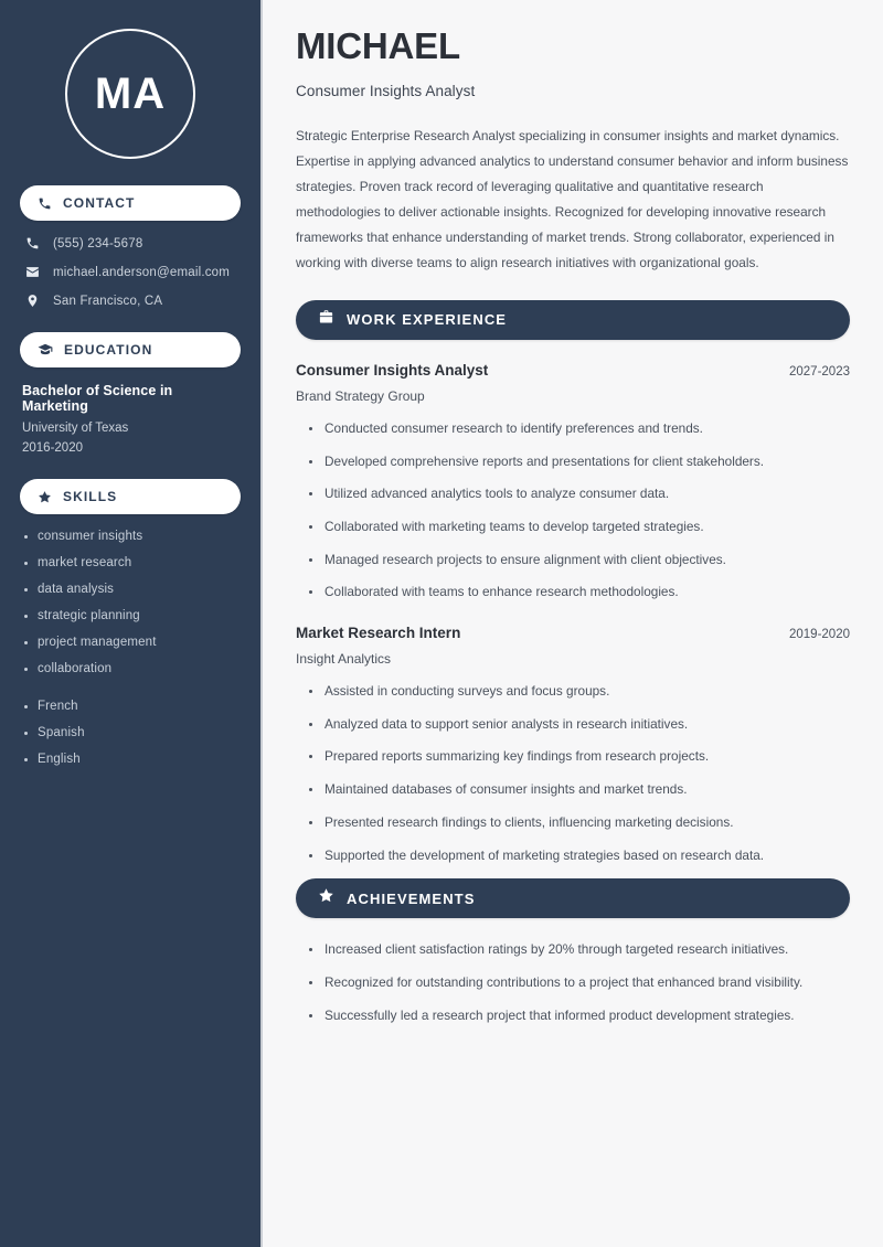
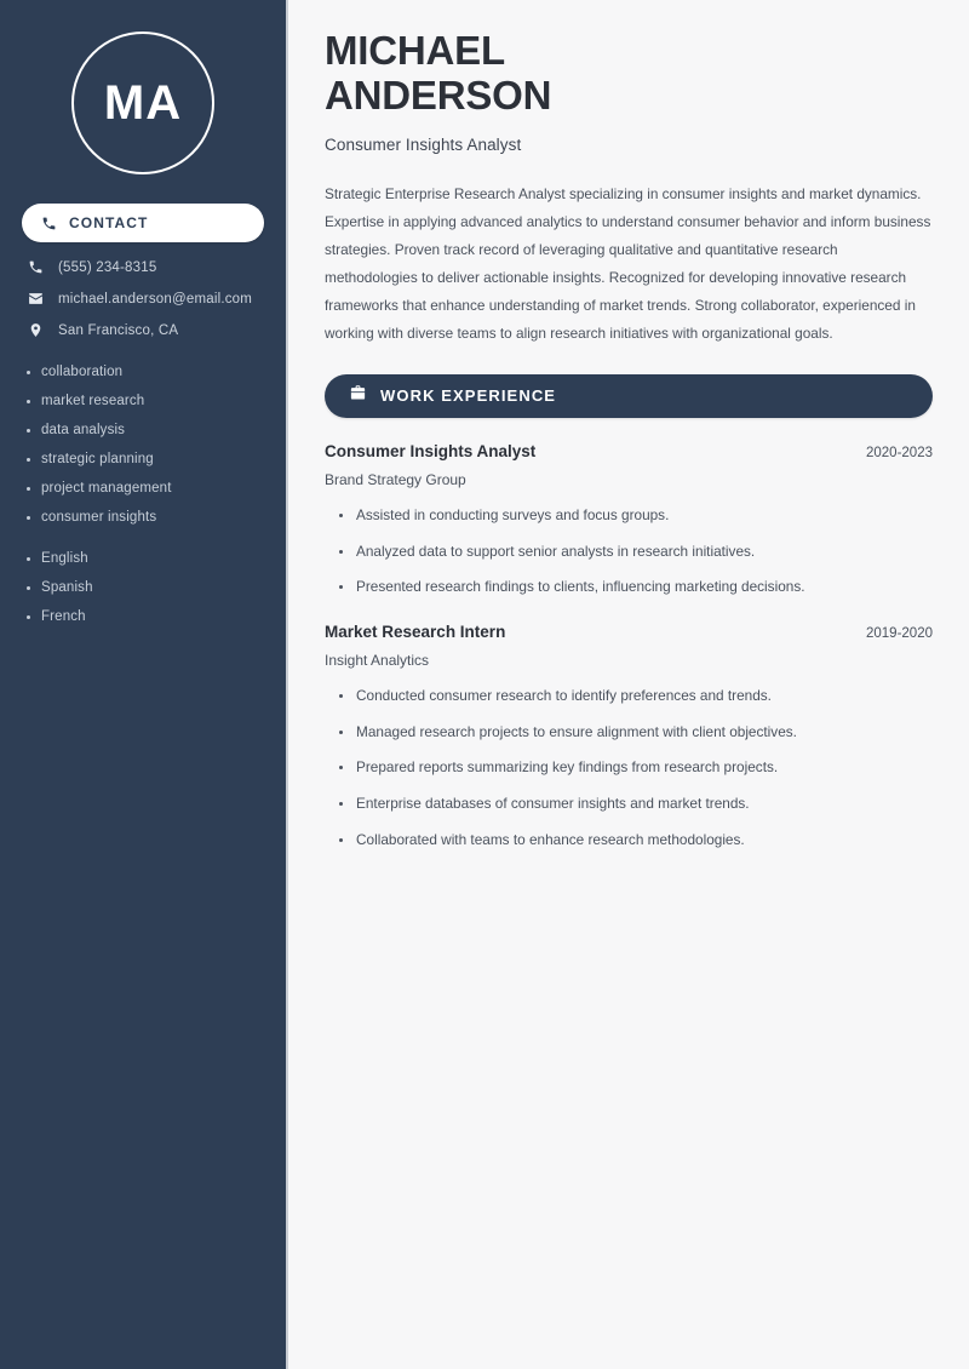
  MA
  CONTACT
- (555) 234-5678
+ (555) 234-8315
  michael.anderson@email.com
  San Francisco, CA
- EDUCATION
- Bachelor of Science in Marketing
- University of Texas
- 2016-2020
- SKILLS
- consumer insights
+ collaboration
  market research
  data analysis
  strategic planning
  project management
- collaboration
+ consumer insights
- French
+ English
  Spanish
- English
+ French
  MICHAEL
+ ANDERSON
  Consumer Insights Analyst
  Strategic Enterprise Research Analyst specializing in consumer insights and market dynamics. Expertise in applying advanced analytics to understand consumer behavior and inform business strategies. Proven track record of leveraging qualitative and quantitative research methodologies to deliver actionable insights. Recognized for developing innovative research frameworks that enhance understanding of market trends. Strong collaborator, experienced in working with diverse teams to align research initiatives with organizational goals.
  WORK EXPERIENCE
  Consumer Insights Analyst
- 2027-2023
+ 2020-2023
  Brand Strategy Group
- Conducted consumer research to identify preferences and trends.
+ Assisted in conducting surveys and focus groups.
- Developed comprehensive reports and presentations for client stakeholders.
- Utilized advanced analytics tools to analyze consumer data.
- Collaborated with marketing teams to develop targeted strategies.
- Managed research projects to ensure alignment with client objectives.
+ Analyzed data to support senior analysts in research initiatives.
- Collaborated with teams to enhance research methodologies.
+ Presented research findings to clients, influencing marketing decisions.
  Market Research Intern
  2019-2020
  Insight Analytics
- Assisted in conducting surveys and focus groups.
+ Conducted consumer research to identify preferences and trends.
- Analyzed data to support senior analysts in research initiatives.
+ Managed research projects to ensure alignment with client objectives.
  Prepared reports summarizing key findings from research projects.
- Maintained databases of consumer insights and market trends.
+ Enterprise databases of consumer insights and market trends.
- Presented research findings to clients, influencing marketing decisions.
+ Collaborated with teams to enhance research methodologies.
- Supported the development of marketing strategies based on research data.
- ACHIEVEMENTS
- Increased client satisfaction ratings by 20% through targeted research initiatives.
- Recognized for outstanding contributions to a project that enhanced brand visibility.
- Successfully led a research project that informed product development strategies.
